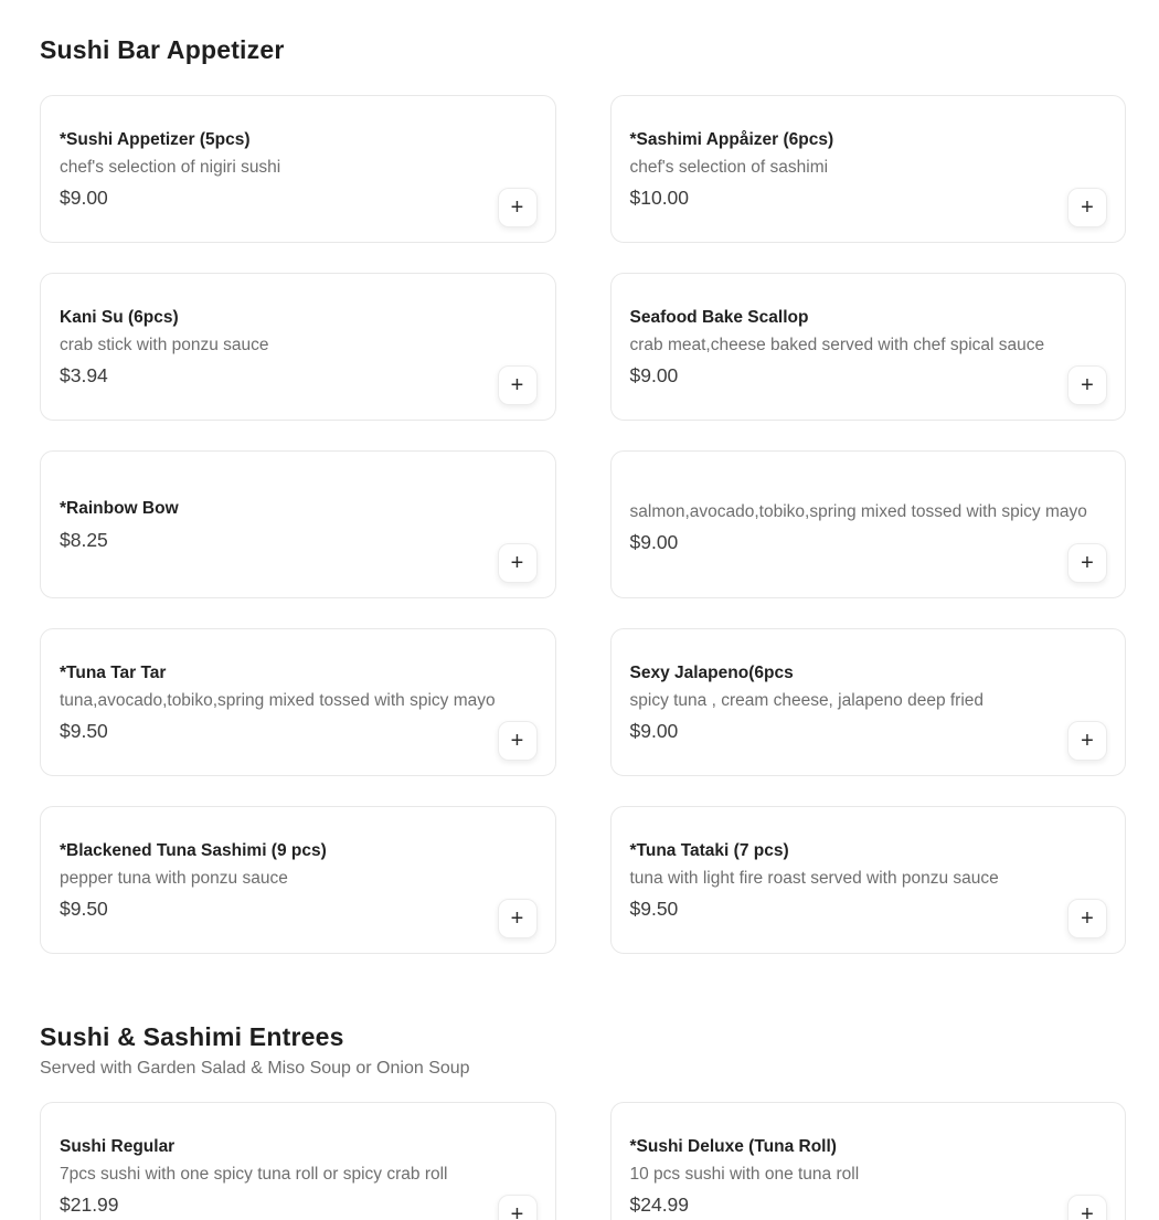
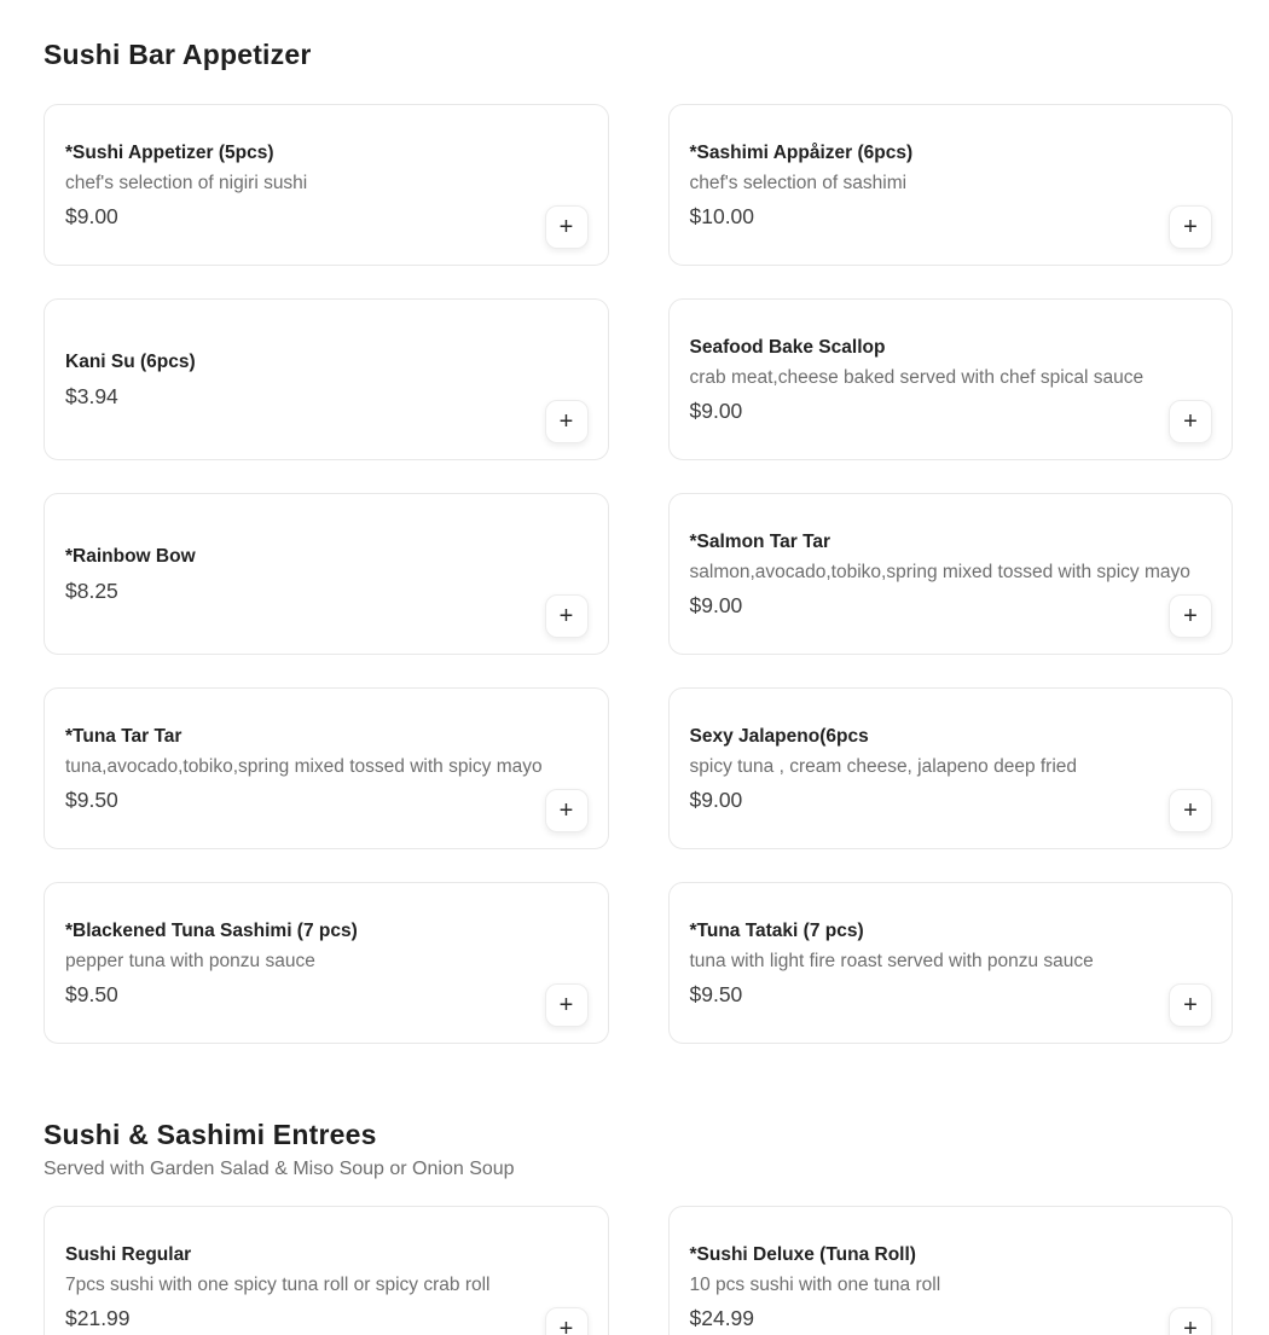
  Sushi Bar Appetizer
  *Sushi Appetizer (5pcs)
  chef's selection of nigiri sushi
  $9.00
  +
  *Sashimi Appåizer (6pcs)
  chef's selection of sashimi
  $10.00
  +
  Kani Su (6pcs)
- crab stick with ponzu sauce
  $3.94
  +
  Seafood Bake Scallop
  crab meat,cheese baked served with chef spical sauce
  $9.00
  +
  *Rainbow Bow
  $8.25
  +
+ *Salmon Tar Tar
  salmon,avocado,tobiko,spring mixed tossed with spicy mayo
  $9.00
  +
  *Tuna Tar Tar
  tuna,avocado,tobiko,spring mixed tossed with spicy mayo
  $9.50
  +
  Sexy Jalapeno(6pcs
  spicy tuna , cream cheese, jalapeno deep fried
  $9.00
  +
- *Blackened Tuna Sashimi (9 pcs)
+ *Blackened Tuna Sashimi (7 pcs)
  pepper tuna with ponzu sauce
  $9.50
  +
  *Tuna Tataki (7 pcs)
  tuna with light fire roast served with ponzu sauce
  $9.50
  +
  Sushi & Sashimi Entrees
  Served with Garden Salad & Miso Soup or Onion Soup
  Sushi Regular
  7pcs sushi with one spicy tuna roll or spicy crab roll
  $21.99
  +
  *Sushi Deluxe (Tuna Roll)
  10 pcs sushi with one tuna roll
  $24.99
  +
